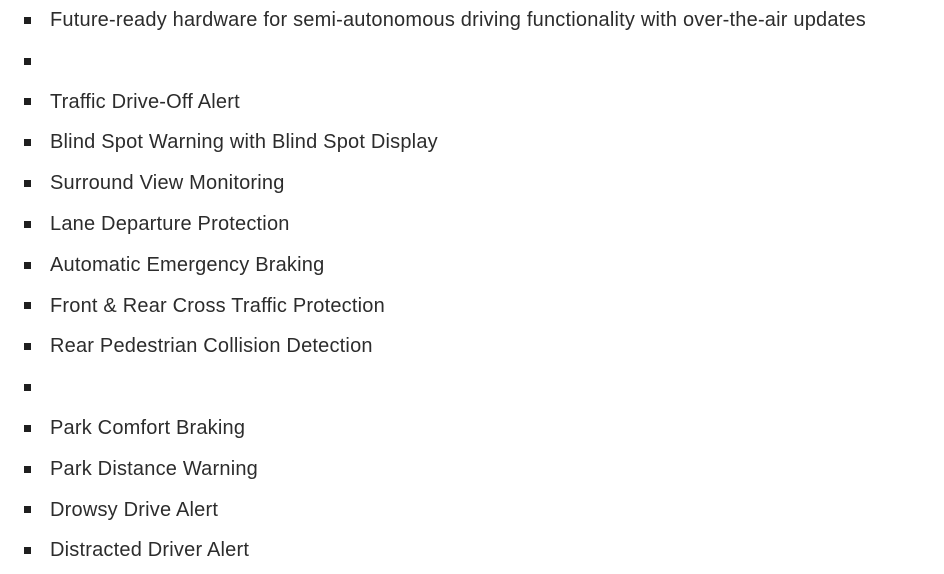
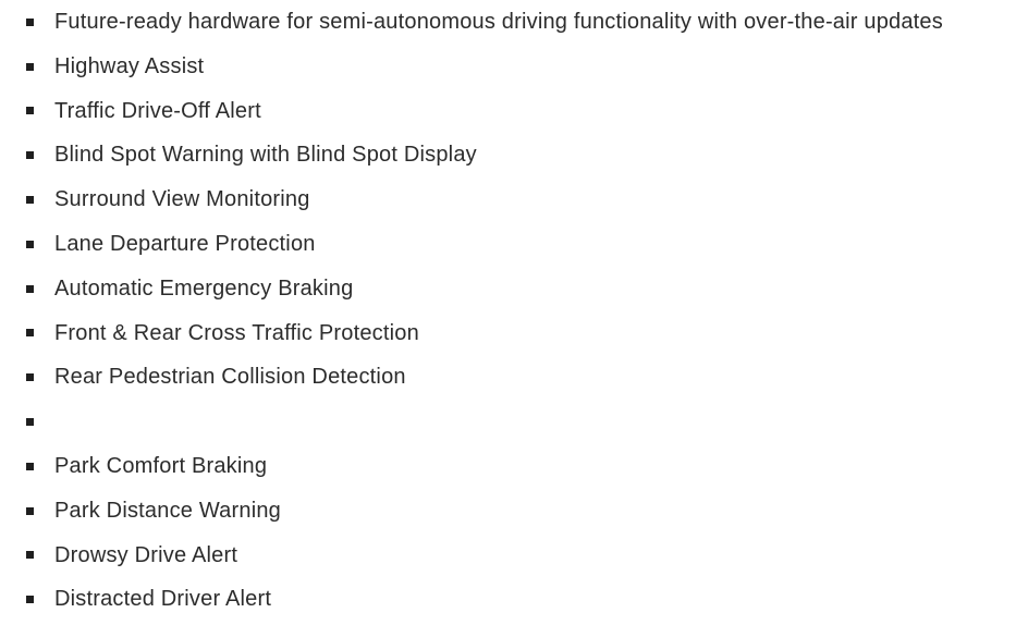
  Future-ready hardware for semi-autonomous driving functionality with over-the-air updates
+ Highway Assist
  Traffic Drive-Off Alert
  Blind Spot Warning with Blind Spot Display
  Surround View Monitoring
  Lane Departure Protection
  Automatic Emergency Braking
  Front & Rear Cross Traffic Protection
  Rear Pedestrian Collision Detection
  Park Comfort Braking
  Park Distance Warning
  Drowsy Drive Alert
  Distracted Driver Alert
